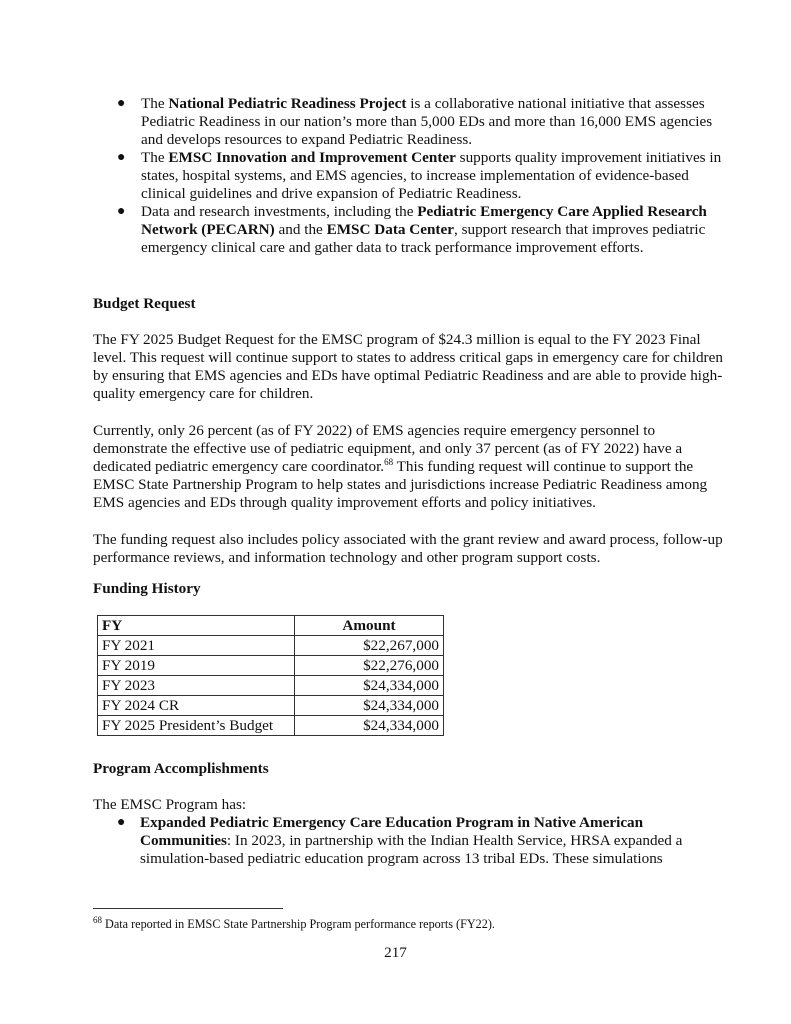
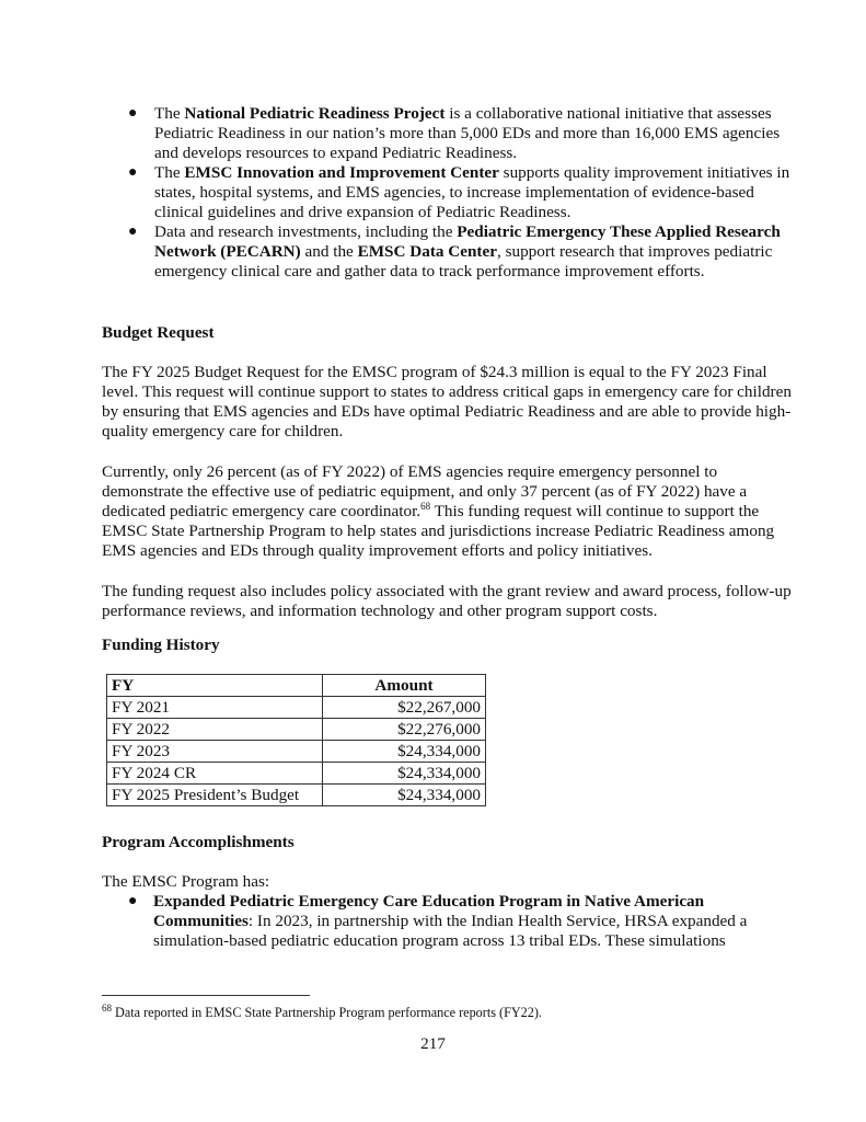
  ●
  The National Pediatric Readiness Project is a collaborative national initiative that assesses Pediatric Readiness in our nation’s more than 5,000 EDs and more than 16,000 EMS agencies and develops resources to expand Pediatric Readiness.
  ●
  The EMSC Innovation and Improvement Center supports quality improvement initiatives in states, hospital systems, and EMS agencies, to increase implementation of evidence-based clinical guidelines and drive expansion of Pediatric Readiness.
  ●
- Data and research investments, including the Pediatric Emergency Care Applied Research Network (PECARN) and the EMSC Data Center, support research that improves pediatric emergency clinical care and gather data to track performance improvement efforts.
+ Data and research investments, including the Pediatric Emergency These Applied Research Network (PECARN) and the EMSC Data Center, support research that improves pediatric emergency clinical care and gather data to track performance improvement efforts.
  Budget Request
  The FY 2025 Budget Request for the EMSC program of $24.3 million is equal to the FY 2023 Final level. This request will continue support to states to address critical gaps in emergency care for children by ensuring that EMS agencies and EDs have optimal Pediatric Readiness and are able to provide high-quality emergency care for children.
  Currently, only 26 percent (as of FY 2022) of EMS agencies require emergency personnel to demonstrate the effective use of pediatric equipment, and only 37 percent (as of FY 2022) have a dedicated pediatric emergency care coordinator.68 This funding request will continue to support the EMSC State Partnership Program to help states and jurisdictions increase Pediatric Readiness among EMS agencies and EDs through quality improvement efforts and policy initiatives.
  The funding request also includes policy associated with the grant review and award process, follow-up performance reviews, and information technology and other program support costs.
  Funding History
  FY	Amount
  FY 2021	$22,267,000
- FY 2019	$22,276,000
+ FY 2022	$22,276,000
  FY 2023	$24,334,000
  FY 2024 CR	$24,334,000
  FY 2025 President’s Budget	$24,334,000
  Program Accomplishments
  The EMSC Program has:
  ●
  Expanded Pediatric Emergency Care Education Program in Native American Communities: In 2023, in partnership with the Indian Health Service, HRSA expanded a simulation-based pediatric education program across 13 tribal EDs. These simulations
  68 Data reported in EMSC State Partnership Program performance reports (FY22).
  217
